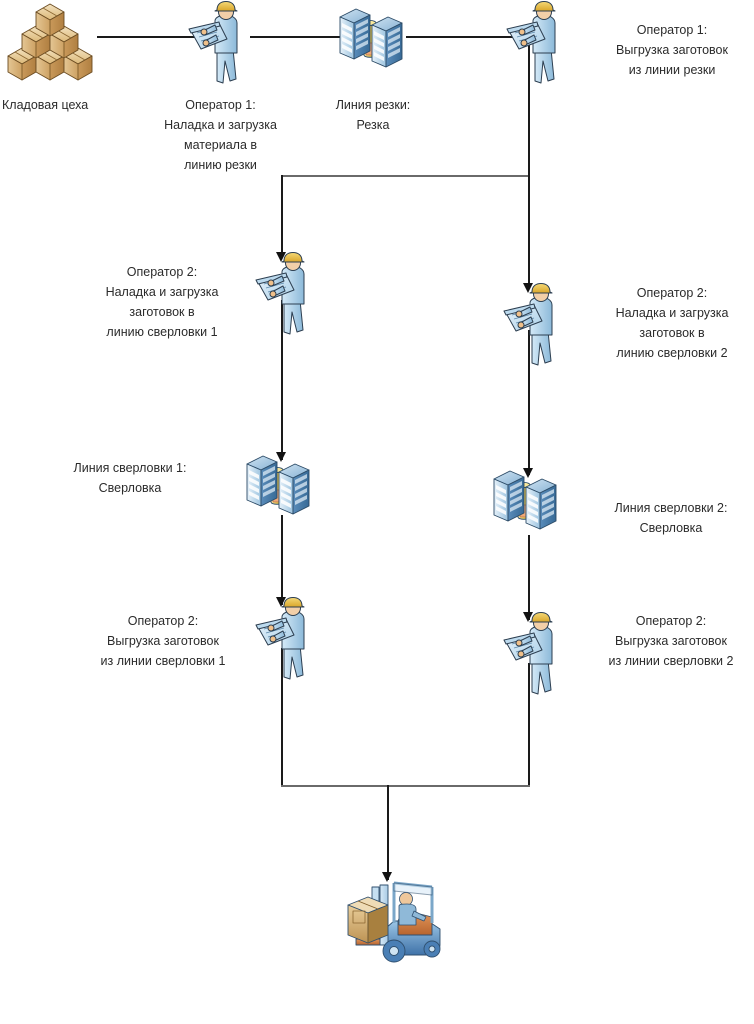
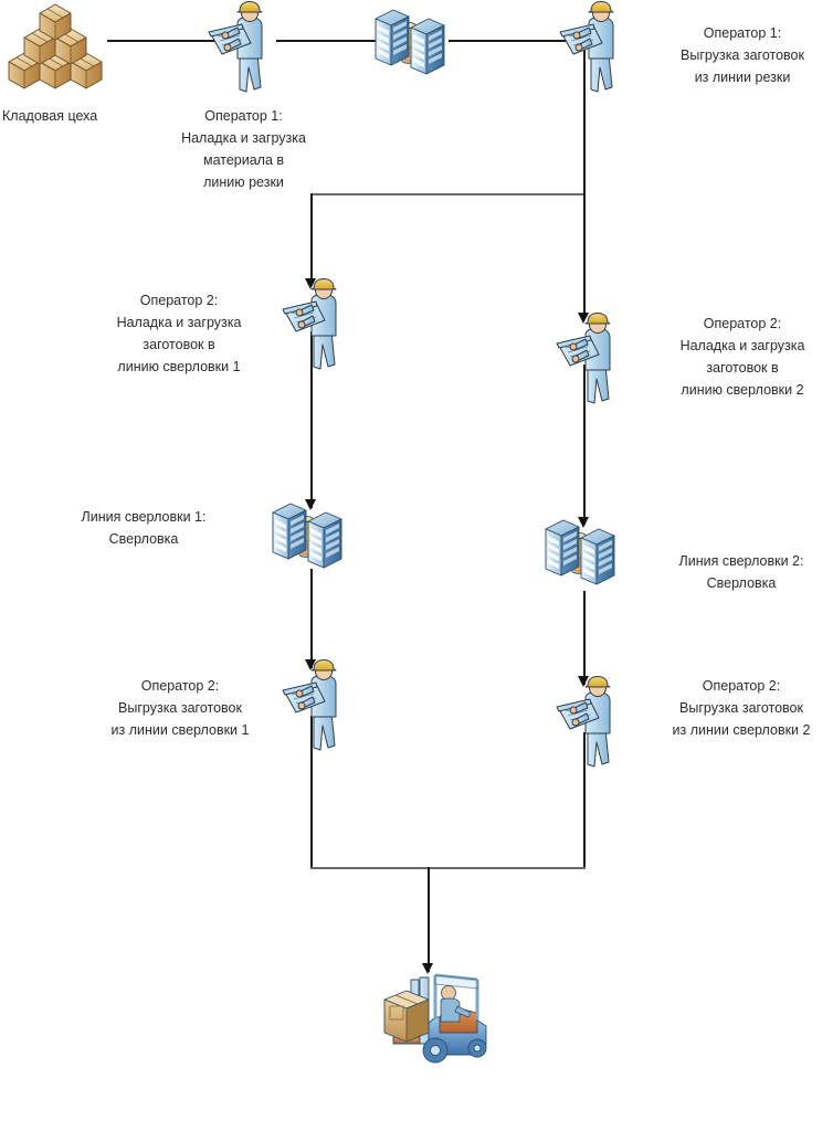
  Кладовая цеха
  Оператор 1:
  Наладка и загрузка
  материала в
  линию резки
- Линия резки:
- Резка
  Оператор 1:
  Выгрузка заготовок
  из линии резки
  Оператор 2:
  Наладка и загрузка
  заготовок в
  линию сверловки 1
  Оператор 2:
  Наладка и загрузка
  заготовок в
  линию сверловки 2
  Линия сверловки 1:
  Сверловка
  Линия сверловки 2:
  Сверловка
  Оператор 2:
  Выгрузка заготовок
  из линии сверловки 1
  Оператор 2:
  Выгрузка заготовок
  из линии сверловки 2
